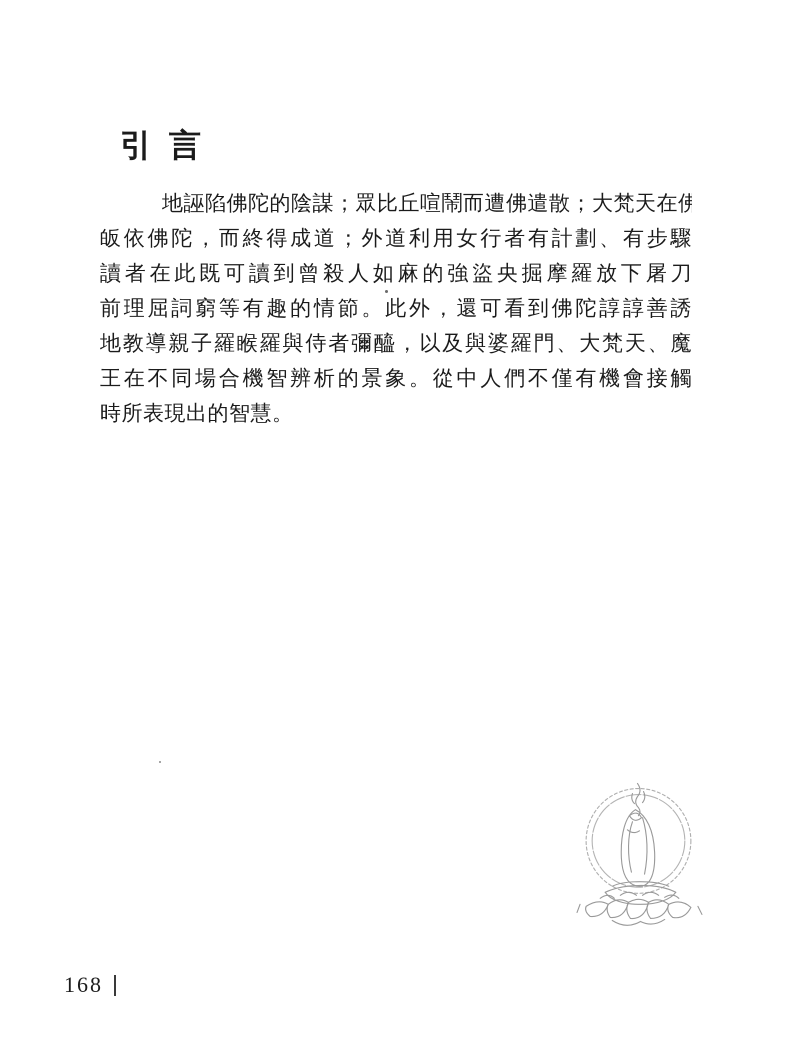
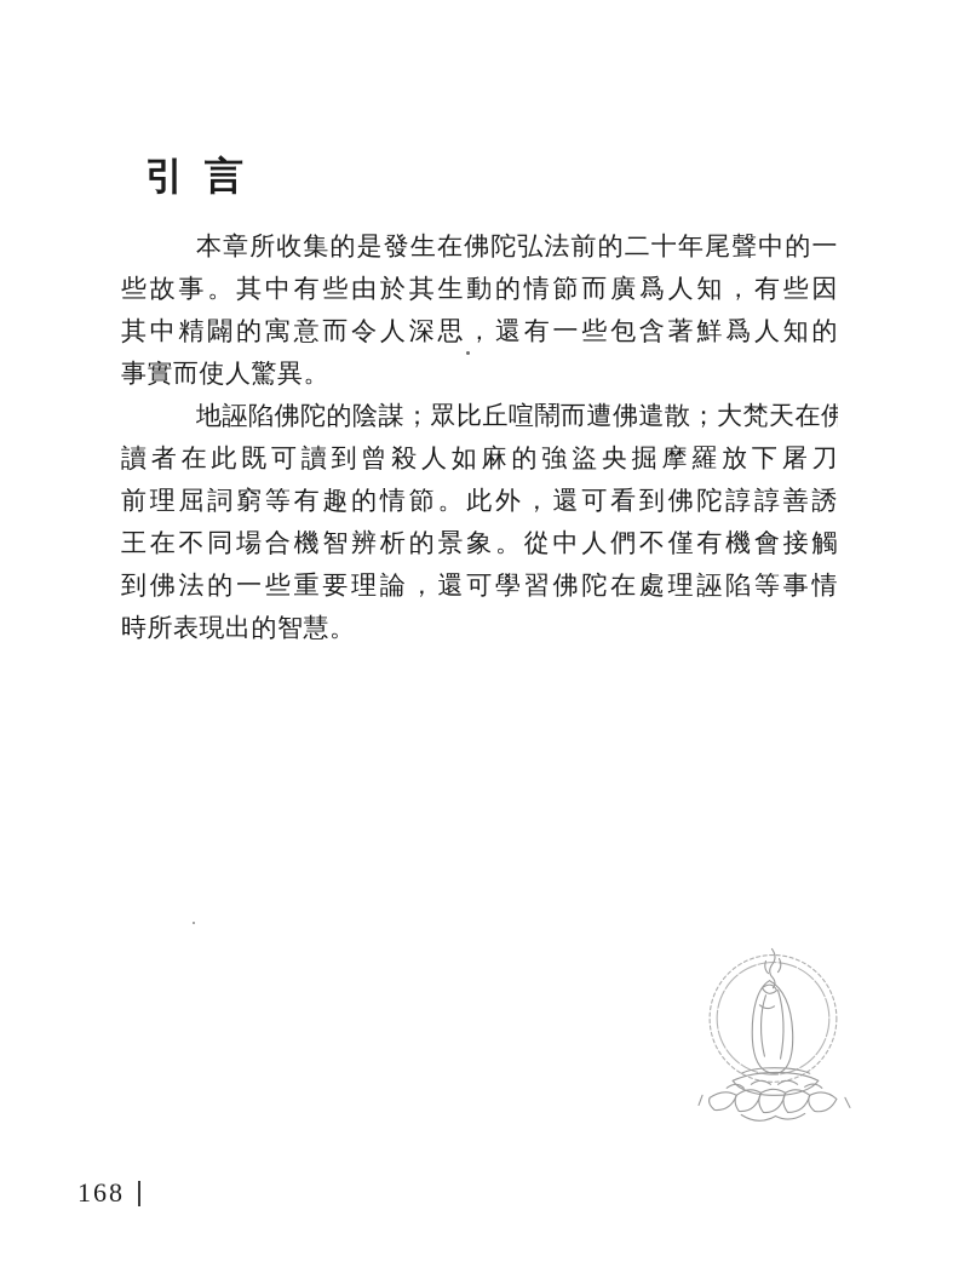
  引言
+ 本章所收集的是發生在佛陀弘法前的二十年尾聲中的一
+ 些故事。其中有些由於其生動的情節而廣爲人知，有些因
+ 其中精闢的寓意而令人深思，還有一些包含著鮮爲人知的
+ 事實而使人驚異。
  地誣陷佛陀的陰謀；眾比丘喧鬧而遭佛遣散；大梵天在佛
- 皈依佛陀，而終得成道；外道利用女行者有計劃、有步驟
  讀者在此既可讀到曾殺人如麻的強盜央掘摩羅放下屠刀
  前理屈詞窮等有趣的情節。此外，還可看到佛陀諄諄善誘
- 地教導親子羅睺羅與侍者彌醯，以及與婆羅門、大梵天、魔
  王在不同場合機智辨析的景象。從中人們不僅有機會接觸
+ 到佛法的一些重要理論，還可學習佛陀在處理誣陷等事情
  時所表現出的智慧。
  168
